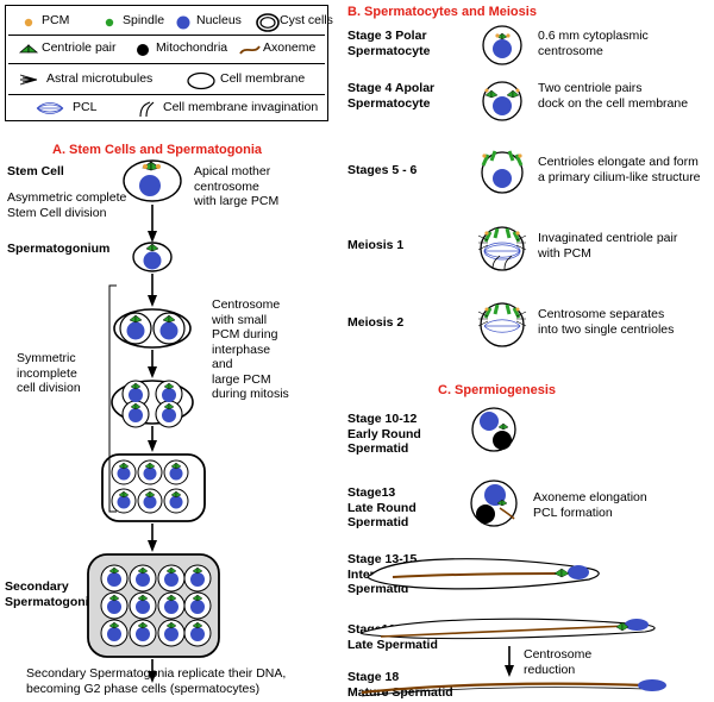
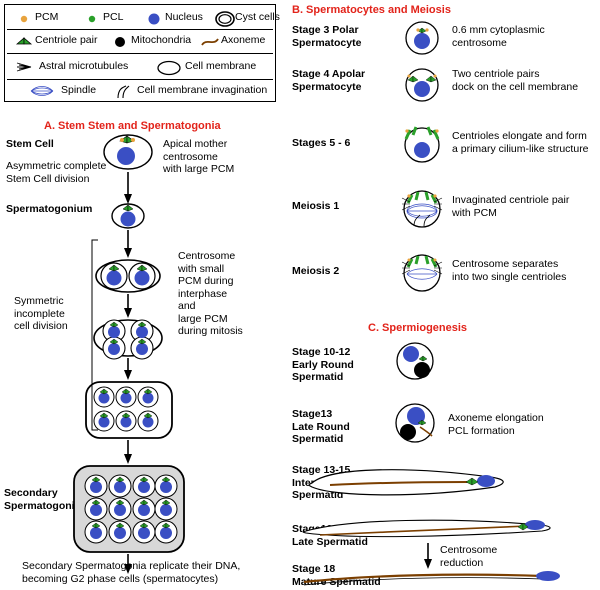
  PCM
- Spindle
+ PCL
  Nucleus
  Cyst cells
  Centriole pair
  Mitochondria
  Axoneme
  Astral microtubules
  Cell membrane
- PCL
+ Spindle
  Cell membrane invagination
- A. Stem Cells and Spermatogonia
+ A. Stem Stem and Spermatogonia
  Stem Cell
  Apical mother
  centrosome
  with large PCM
  Asymmetric complete
  Stem Cell division
  Spermatogonium
  Centrosome
  with small
  PCM during
  interphase
  and
  large PCM
  during mitosis
  Symmetric
  incomplete
  cell division
  Secondary
  Spermatogon
  Secondary Spermatognia replicate their DNA,
  becoming G2 phase cells (spermatocytes)
  B. Spermatocytes and Meiosis
  Stage 3 Polar
  Spermatocyte
  0.6 mm cytoplasmic
  centrosome
  Stage 4 Apolar
  Spermatocyte
  Two centriole pairs
  dock on the cell membrane
  Stages 5 - 6
  Centrioles elongate and form
  a primary cilium-like structure
  Meiosis 1
  Invaginated centriole pair
  with PCM
  Meiosis 2
  Centrosome separates
  into two single centrioles
  C. Spermiogenesis
  Stage 10-12
  Early Round
  Spermatid
  Stage13
  Late Round
  Spermatid
  Axoneme elongation
  PCL formation
  Stage 13-15
  Spermatid
  Late Spermatid
  Stage 18
  Centrosome
  reduction
